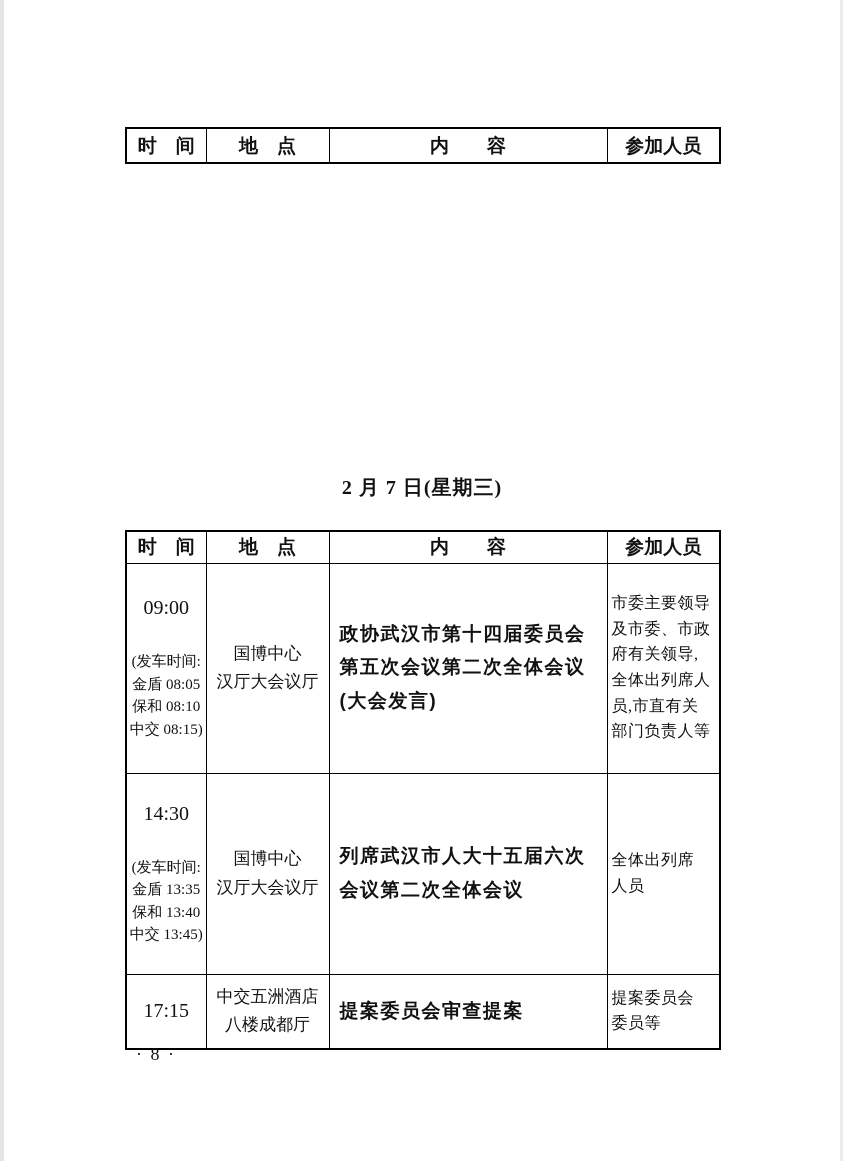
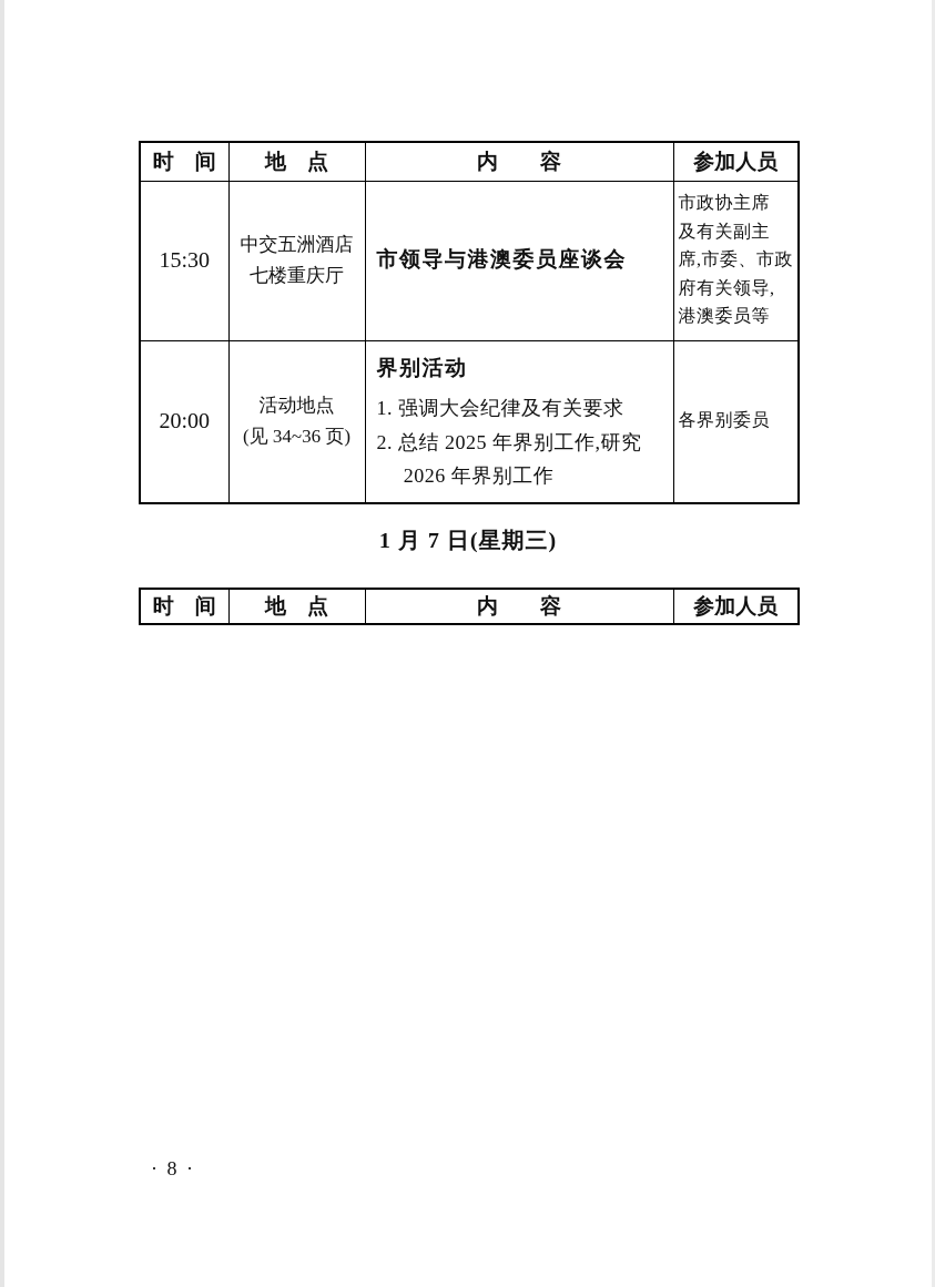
  时 间	地 点	内 容	参加人员
+ 15:30	中交五洲酒店 七楼重庆厅	市领导与港澳委员座谈会	市政协主席 及有关副主 席,市委、市政 府有关领导, 港澳委员等
+ 20:00	活动地点 (见 34~36 页)	界别活动 1. 强调大会纪律及有关要求 2. 总结 2025 年界别工作,研究 2026 年界别工作	各界别委员
- 2 月 7 日(星期三)
+ 1 月 7 日(星期三)
  时 间	地 点	内 容	参加人员
- 09:00 (发车时间: 金盾 08:05 保和 08:10 中交 08:15)	国博中心 汉厅大会议厅	政协武汉市第十四届委员会 第五次会议第二次全体会议 (大会发言)	市委主要领导 及市委、市政 府有关领导, 全体出列席人 员,市直有关 部门负责人等
- 14:30 (发车时间: 金盾 13:35 保和 13:40 中交 13:45)	国博中心 汉厅大会议厅	列席武汉市人大十五届六次 会议第二次全体会议	全体出列席 人员
- 17:15	中交五洲酒店 八楼成都厅	提案委员会审查提案	提案委员会 委员等
  · 8 ·
